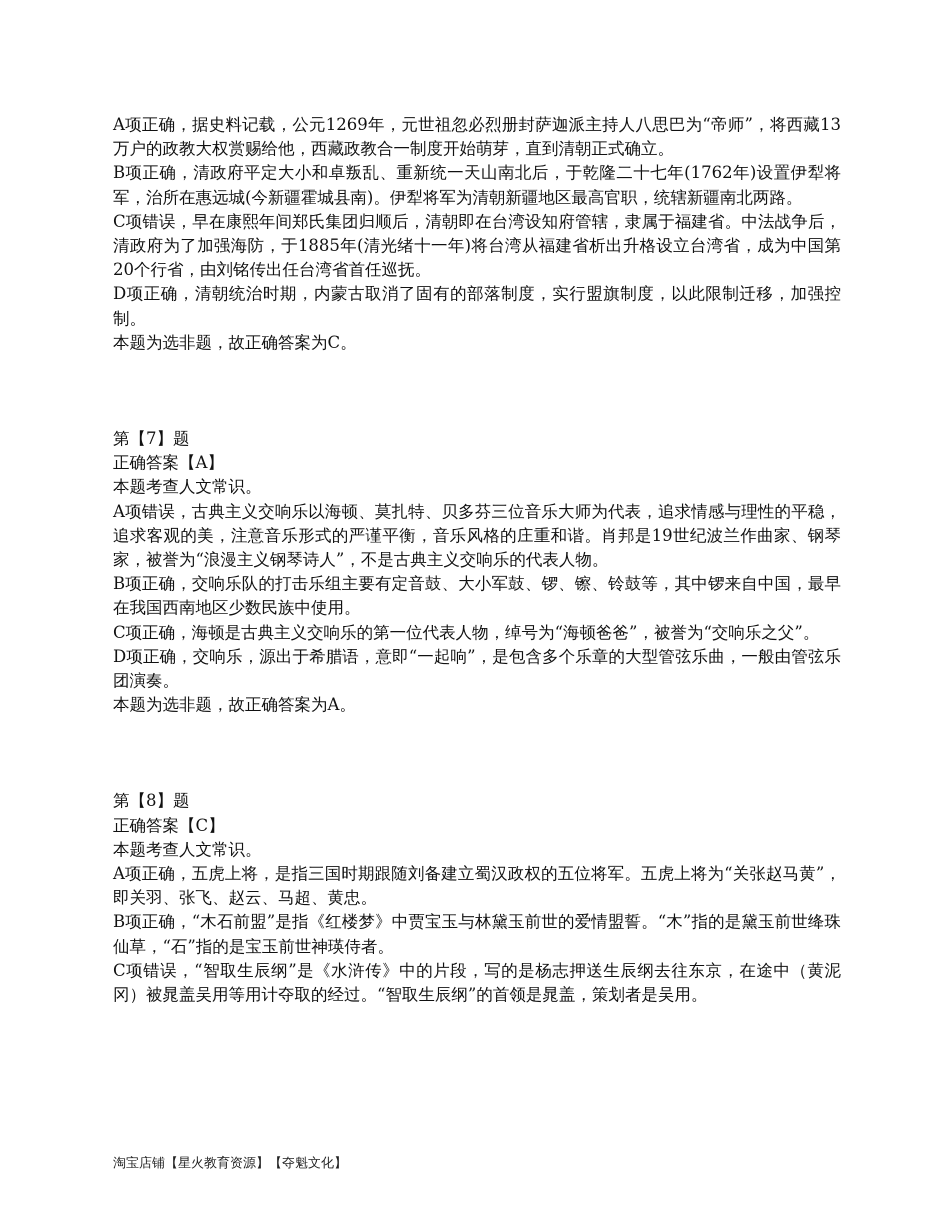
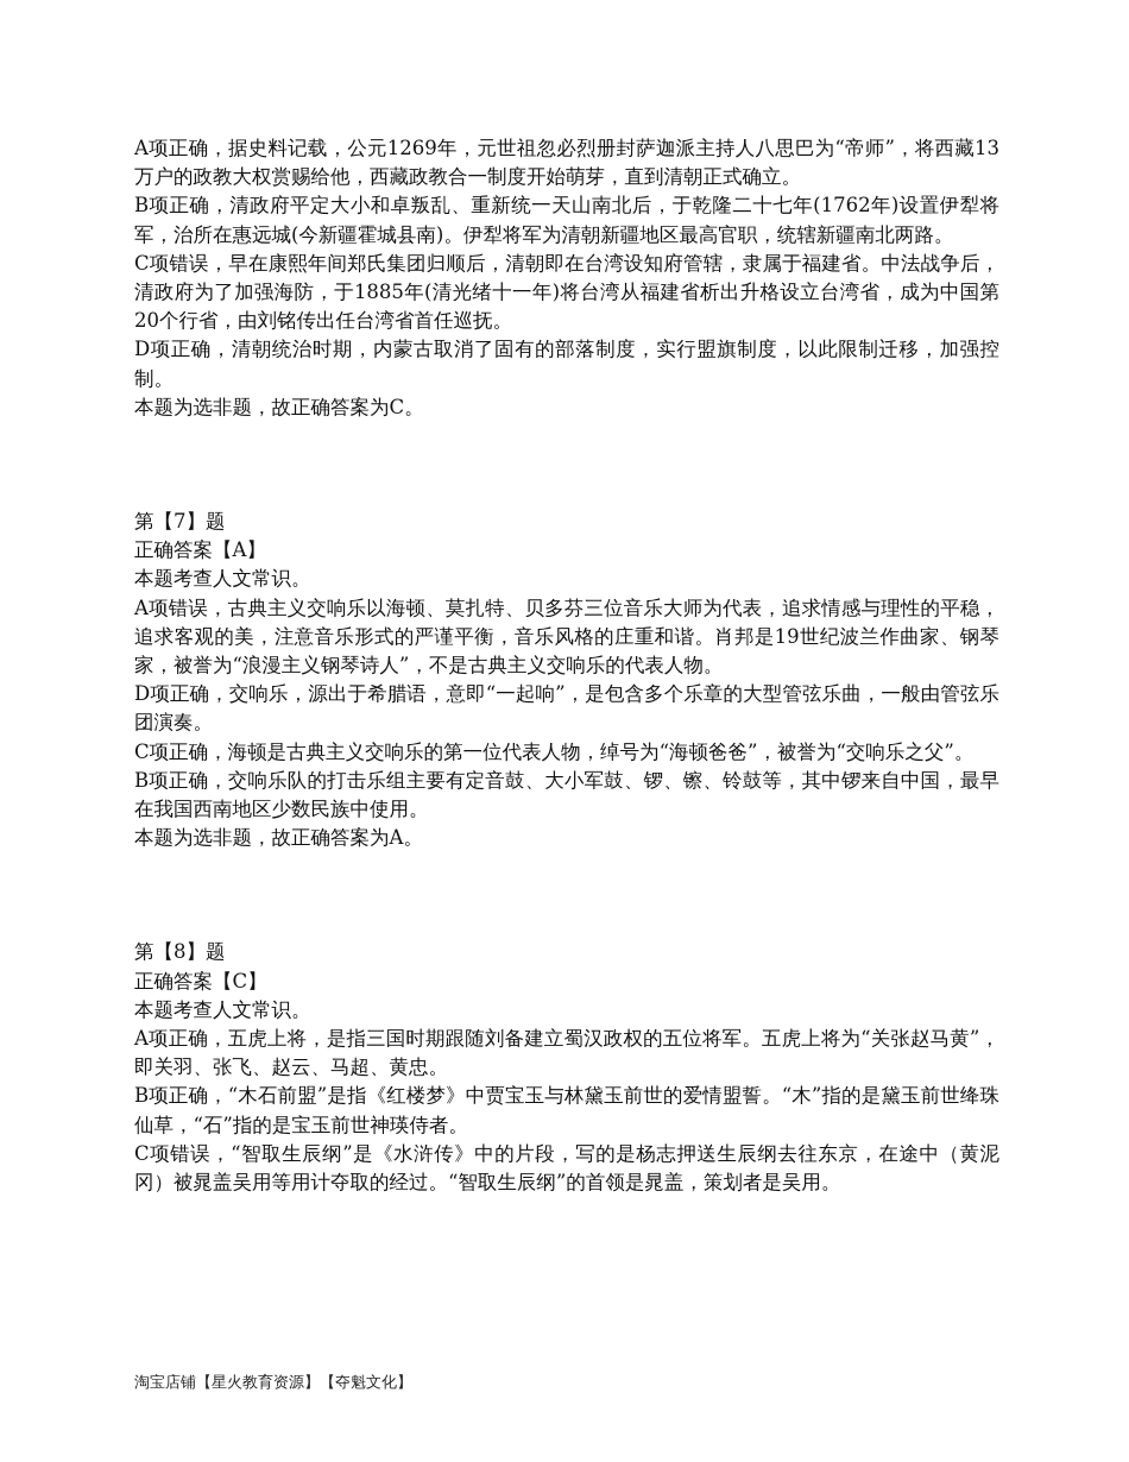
  A项正确，据史料记载，公元1269年，元世祖忽必烈册封萨迦派主持人八思巴为“帝师”，将西藏13万户的政教大权赏赐给他，西藏政教合一制度开始萌芽，直到清朝正式确立。
  B项正确，清政府平定大小和卓叛乱、重新统一天山南北后，于乾隆二十七年(1762年)设置伊犁将军，治所在惠远城(今新疆霍城县南)。伊犁将军为清朝新疆地区最高官职，统辖新疆南北两路。
  C项错误，早在康熙年间郑氏集团归顺后，清朝即在台湾设知府管辖，隶属于福建省。中法战争后，清政府为了加强海防，于1885年(清光绪十一年)将台湾从福建省析出升格设立台湾省，成为中国第20个行省，由刘铭传出任台湾省首任巡抚。
  D项正确，清朝统治时期，内蒙古取消了固有的部落制度，实行盟旗制度，以此限制迁移，加强控制。
  本题为选非题，故正确答案为C。
  第【7】题
  正确答案【A】
  本题考查人文常识。
  A项错误，古典主义交响乐以海顿、莫扎特、贝多芬三位音乐大师为代表，追求情感与理性的平稳，追求客观的美，注意音乐形式的严谨平衡，音乐风格的庄重和谐。肖邦是19世纪波兰作曲家、钢琴家，被誉为“浪漫主义钢琴诗人”，不是古典主义交响乐的代表人物。
- B项正确，交响乐队的打击乐组主要有定音鼓、大小军鼓、锣、镲、铃鼓等，其中锣来自中国，最早在我国西南地区少数民族中使用。
+ D项正确，交响乐，源出于希腊语，意即“一起响”，是包含多个乐章的大型管弦乐曲，一般由管弦乐团演奏。
  C项正确，海顿是古典主义交响乐的第一位代表人物，绰号为“海顿爸爸”，被誉为“交响乐之父”。
- D项正确，交响乐，源出于希腊语，意即“一起响”，是包含多个乐章的大型管弦乐曲，一般由管弦乐团演奏。
+ B项正确，交响乐队的打击乐组主要有定音鼓、大小军鼓、锣、镲、铃鼓等，其中锣来自中国，最早在我国西南地区少数民族中使用。
  本题为选非题，故正确答案为A。
  第【8】题
  正确答案【C】
  本题考查人文常识。
  A项正确，五虎上将，是指三国时期跟随刘备建立蜀汉政权的五位将军。五虎上将为“关张赵马黄”，即关羽、张飞、赵云、马超、黄忠。
  B项正确，“木石前盟”是指《红楼梦》中贾宝玉与林黛玉前世的爱情盟誓。“木”指的是黛玉前世绛珠仙草，“石”指的是宝玉前世神瑛侍者。
  C项错误，“智取生辰纲”是《水浒传》中的片段，写的是杨志押送生辰纲去往东京，在途中（黄泥冈）被晁盖吴用等用计夺取的经过。“智取生辰纲”的首领是晁盖，策划者是吴用。
  淘宝店铺【星火教育资源】【夺魁文化】
